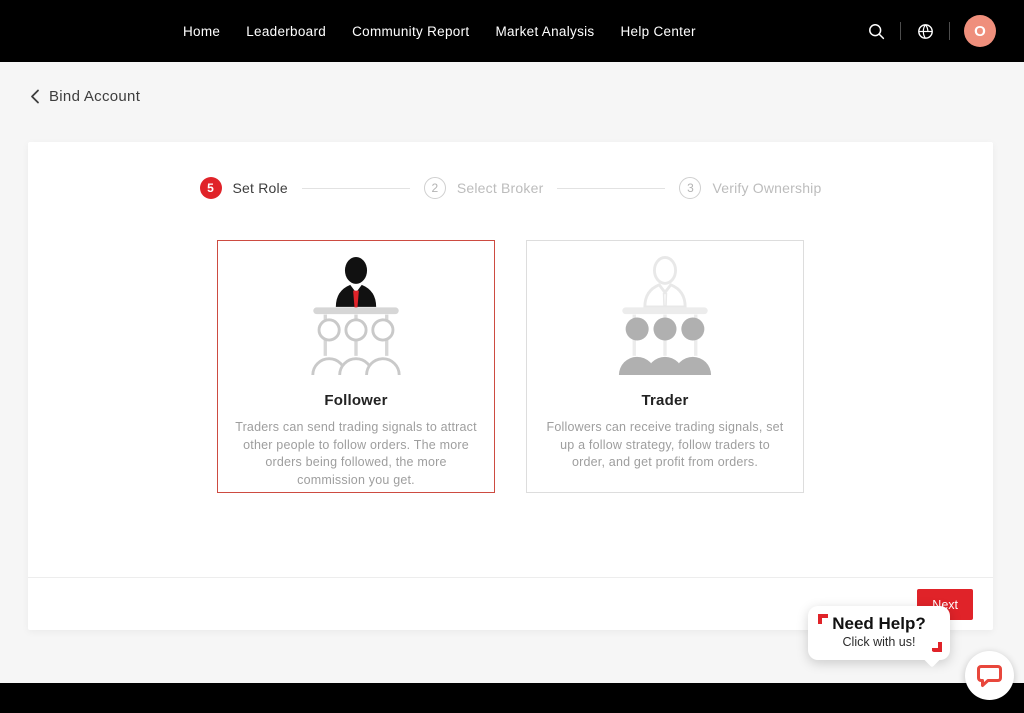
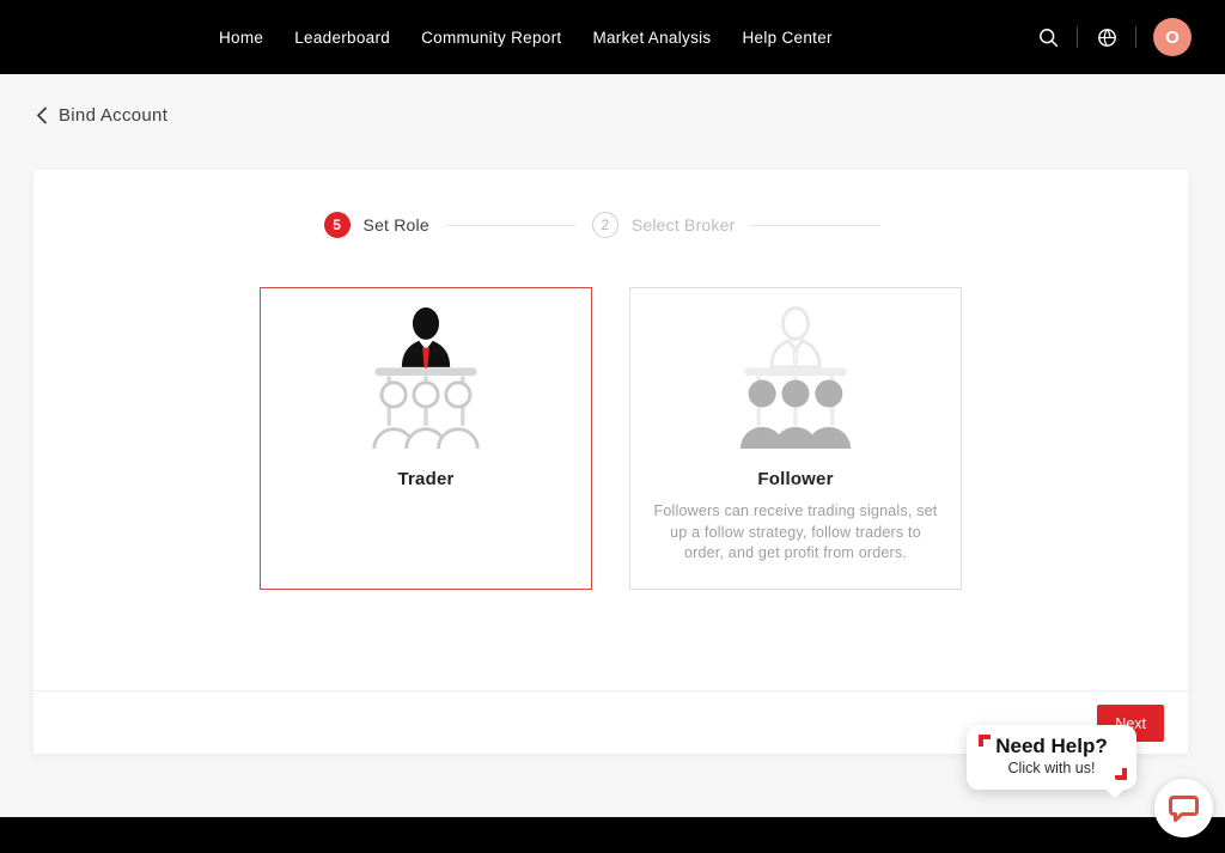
  Home
  Leaderboard
  Community Report
  Market Analysis
  Help Center
  O
  Bind Account
  5
  Set Role
  2
  Select Broker
- 3
- Verify Ownership
- Follower
+ Trader
- Traders can send trading signals to attract other people to follow orders. The more orders being followed, the more commission you get.
- Trader
+ Follower
  Followers can receive trading signals, set up a follow strategy, follow traders to order, and get profit from orders.
  Next
  Need Help?
  Click with us!
